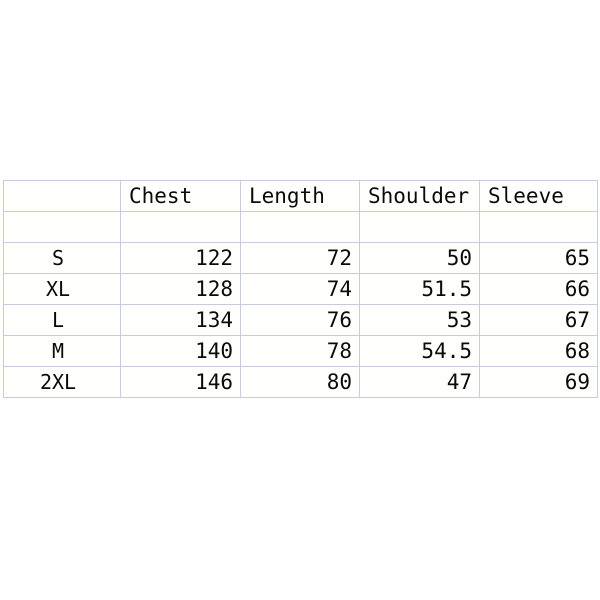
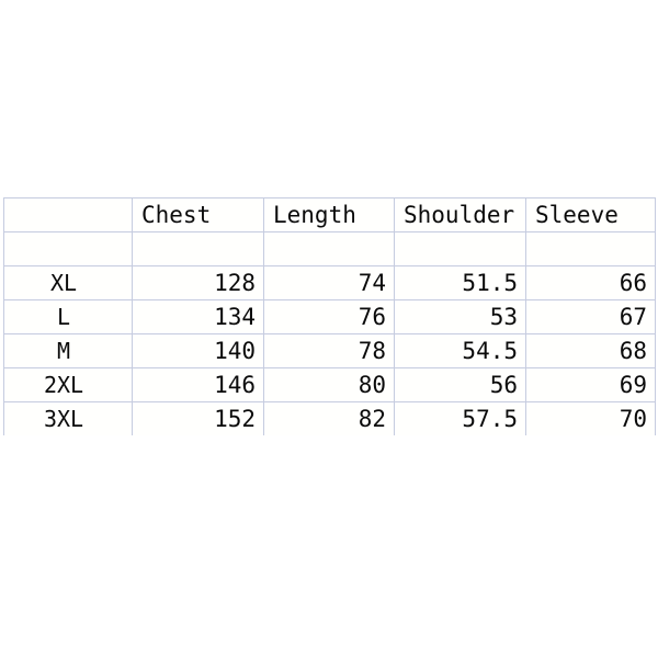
  	Chest	Length	Shoulder	Sleeve
- S	122	72	50	65
  XL	128	74	51.5	66
  L	134	76	53	67
  M	140	78	54.5	68
- 2XL	146	80	47	69
+ 2XL	146	80	56	69
+ 3XL	152	82	57.5	70
